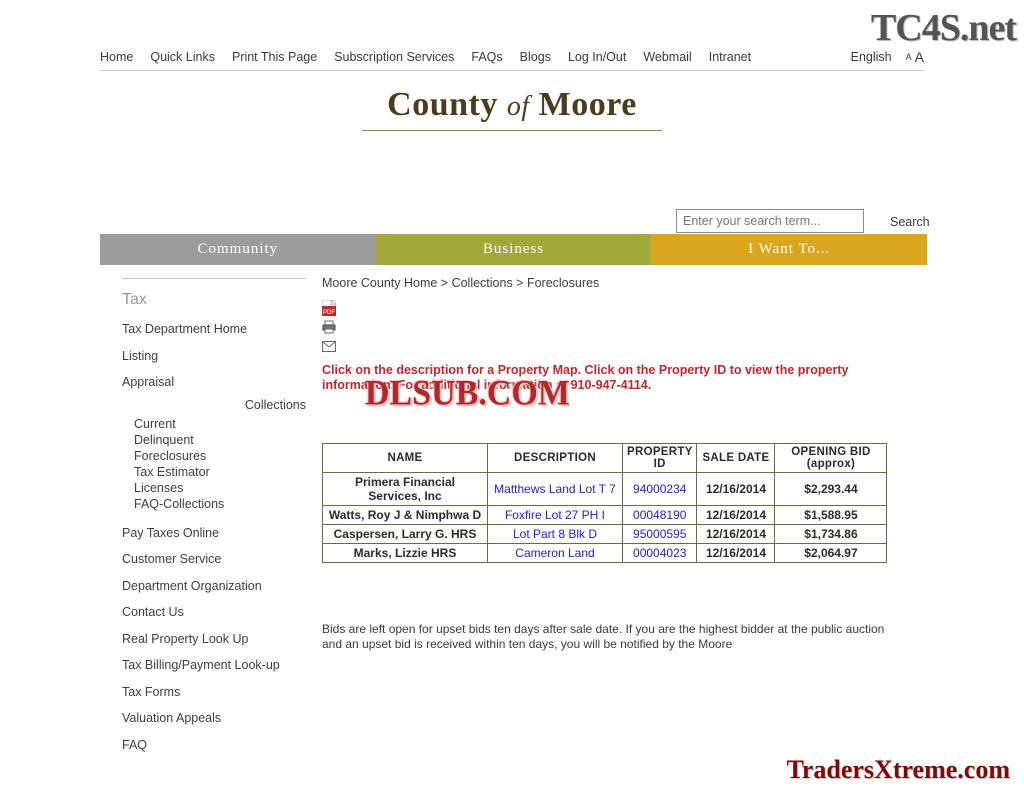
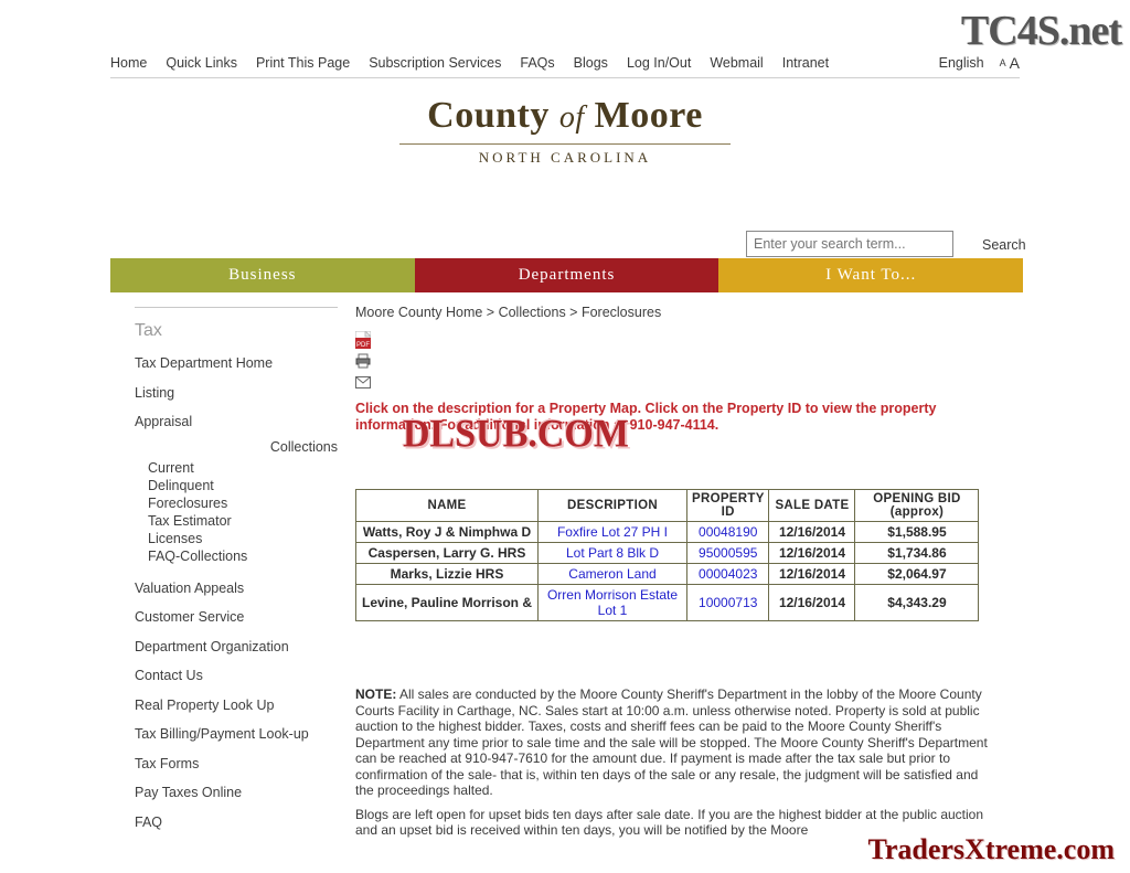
  Home
  Quick Links
  Print This Page
  Subscription Services
  FAQs
  Blogs
  Log In/Out
  Webmail
  Intranet
  English
  A
  A
  County of Moore
+ NORTH CAROLINA
  Enter your search term...
  Search
- Community
  Business
+ Departments
  I Want To...
  Tax
  Tax Department Home
  Listing
  Appraisal
  Collections
  Current
  Delinquent
  Foreclosures
  Tax Estimator
  Licenses
  FAQ-Collections
- Pay Taxes Online
+ Valuation Appeals
  Customer Service
  Department Organization
  Contact Us
  Real Property Look Up
  Tax Billing/Payment Look-up
  Tax Forms
- Valuation Appeals
+ Pay Taxes Online
  FAQ
  Moore County Home > Collections > Foreclosures
  Click on the description for a Property Map. Click on the Property ID to view the property information. For additional information at 910-947-4114.
  NAME	DESCRIPTION	PROPERTY ID	SALE DATE	OPENING BID (approx)
- Primera Financial Services, Inc	Matthews Land Lot T 7	94000234	12/16/2014	$2,293.44
  Watts, Roy J & Nimphwa D	Foxfire Lot 27 PH I	00048190	12/16/2014	$1,588.95
  Caspersen, Larry G. HRS	Lot Part 8 Blk D	95000595	12/16/2014	$1,734.86
  Marks, Lizzie HRS	Cameron Land	00004023	12/16/2014	$2,064.97
+ Levine, Pauline Morrison &	Orren Morrison Estate Lot 1	10000713	12/16/2014	$4,343.29
+ NOTE: All sales are conducted by the Moore County Sheriff's Department in the lobby of the Moore County Courts Facility in Carthage, NC. Sales start at 10:00 a.m. unless otherwise noted. Property is sold at public auction to the highest bidder. Taxes, costs and sheriff fees can be paid to the Moore County Sheriff's Department any time prior to sale time and the sale will be stopped. The Moore County Sheriff's Department can be reached at 910-947-7610 for the amount due. If payment is made after the tax sale but prior to confirmation of the sale- that is, within ten days of the sale or any resale, the judgment will be satisfied and the proceedings halted.
- Bids are left open for upset bids ten days after sale date. If you are the highest bidder at the public auction and an upset bid is received within ten days, you will be notified by the Moore
+ Blogs are left open for upset bids ten days after sale date. If you are the highest bidder at the public auction and an upset bid is received within ten days, you will be notified by the Moore
  TC4S.net
  DLSUB.COM
  TradersXtreme.com
